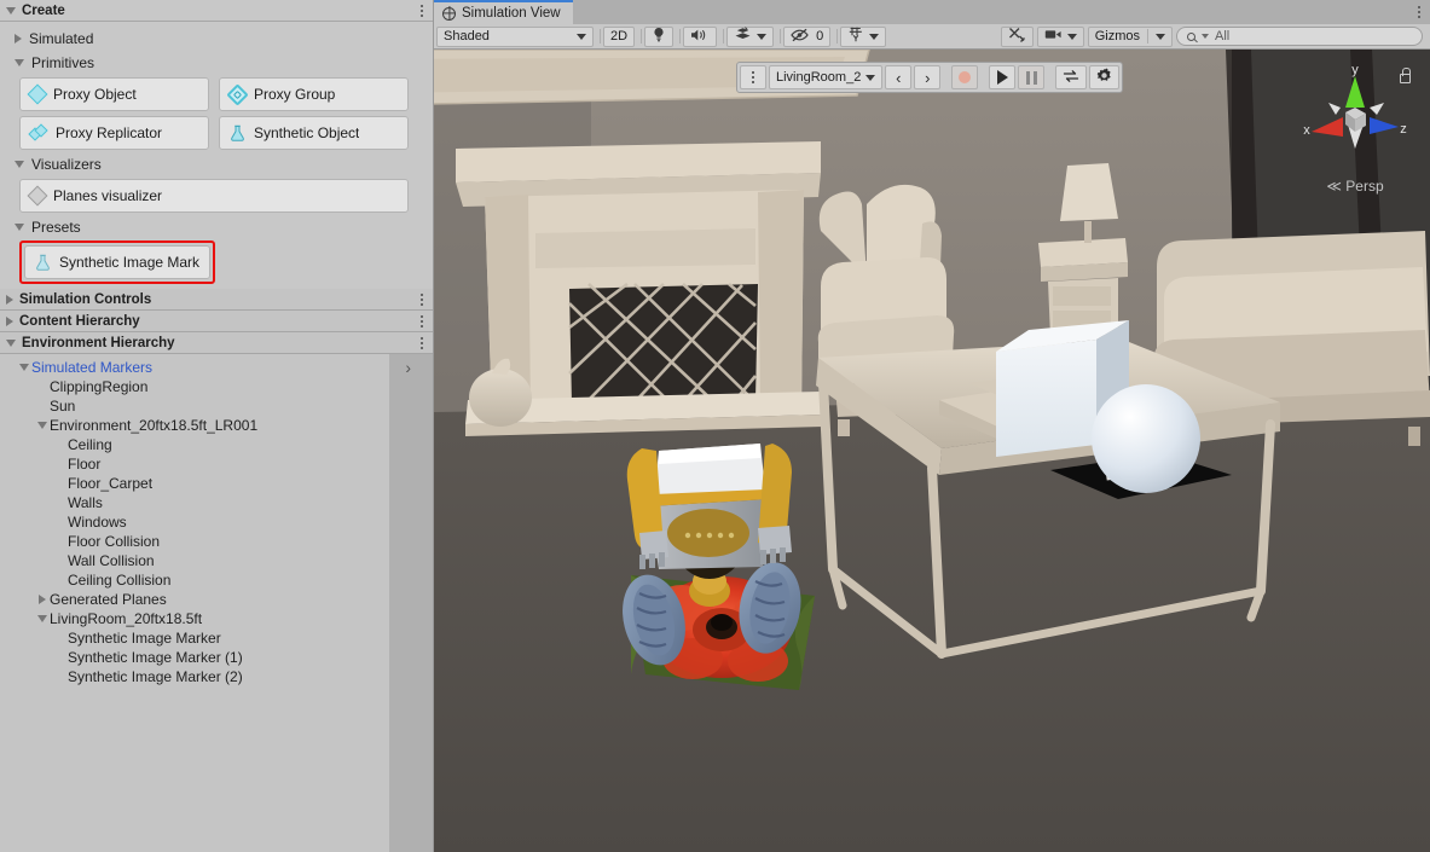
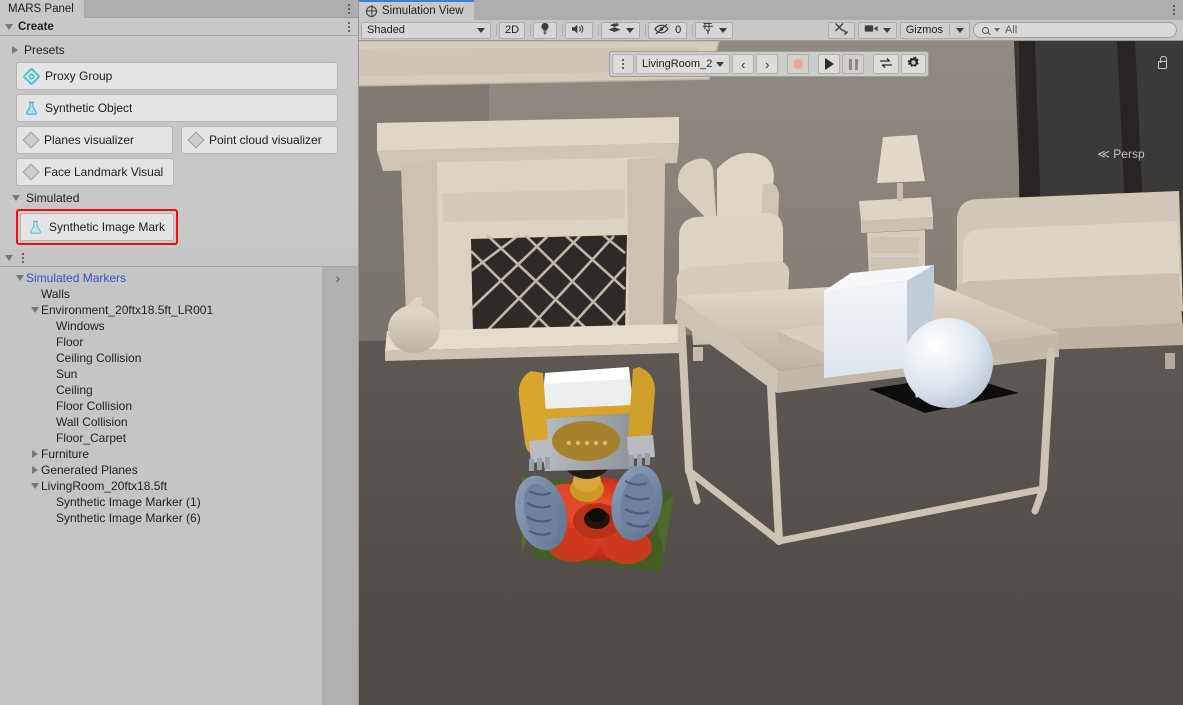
+ MARS Panel
  Create
- Simulated
+ Presets
- Primitives
- Proxy Object
  Proxy Group
- Proxy Replicator
  Synthetic Object
- Visualizers
  Planes visualizer
+ Point cloud visualizer
+ Face Landmark Visual
- Presets
+ Simulated
  Synthetic Image Mark
- Simulation Controls
- Content Hierarchy
- Environment Hierarchy
  Simulated Markers
- ClippingRegion
- Sun
+ Walls
  Environment_20ftx18.5ft_LR001
- Ceiling
+ Windows
  Floor
- Floor_Carpet
+ Ceiling Collision
- Walls
+ Sun
- Windows
+ Ceiling
  Floor Collision
  Wall Collision
- Ceiling Collision
+ Floor_Carpet
+ Furniture
  Generated Planes
  LivingRoom_20ftx18.5ft
- Synthetic Image Marker
  Synthetic Image Marker (1)
- Synthetic Image Marker (2)
+ Synthetic Image Marker (6)
  ›
  Simulation View
  Shaded
  2D
  0
  Gizmos
  All
  LivingRoom_2
  ‹
  ›
- y
- x
- z
  ≪ Persp
